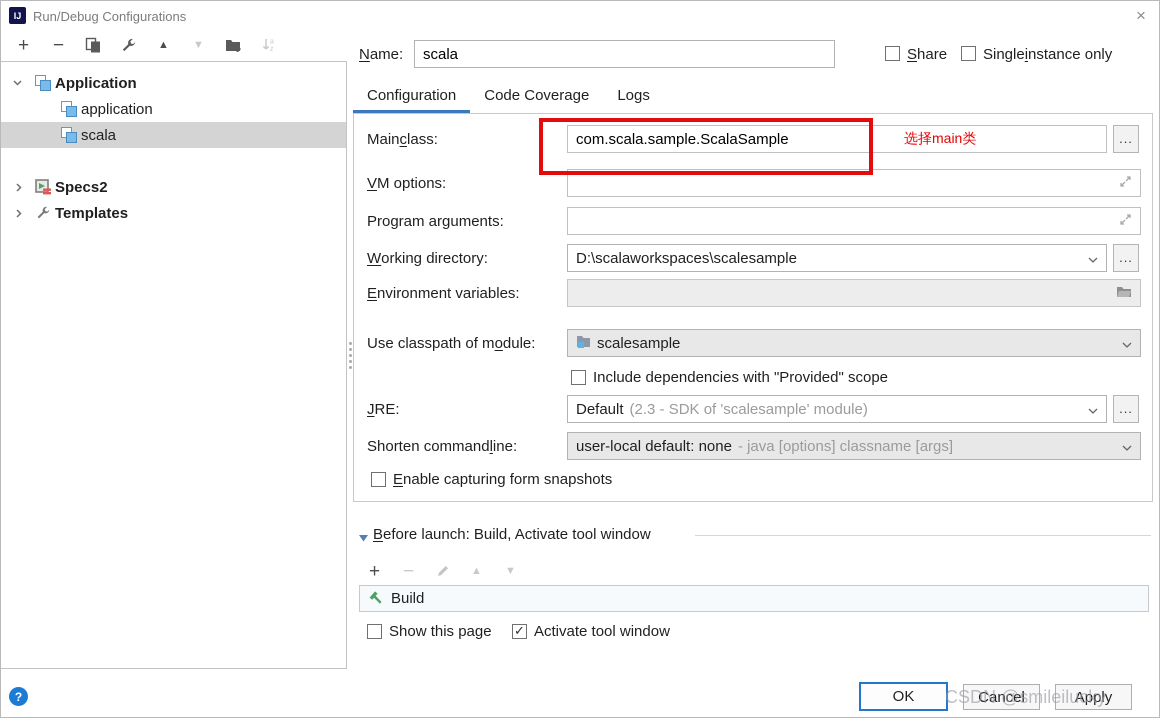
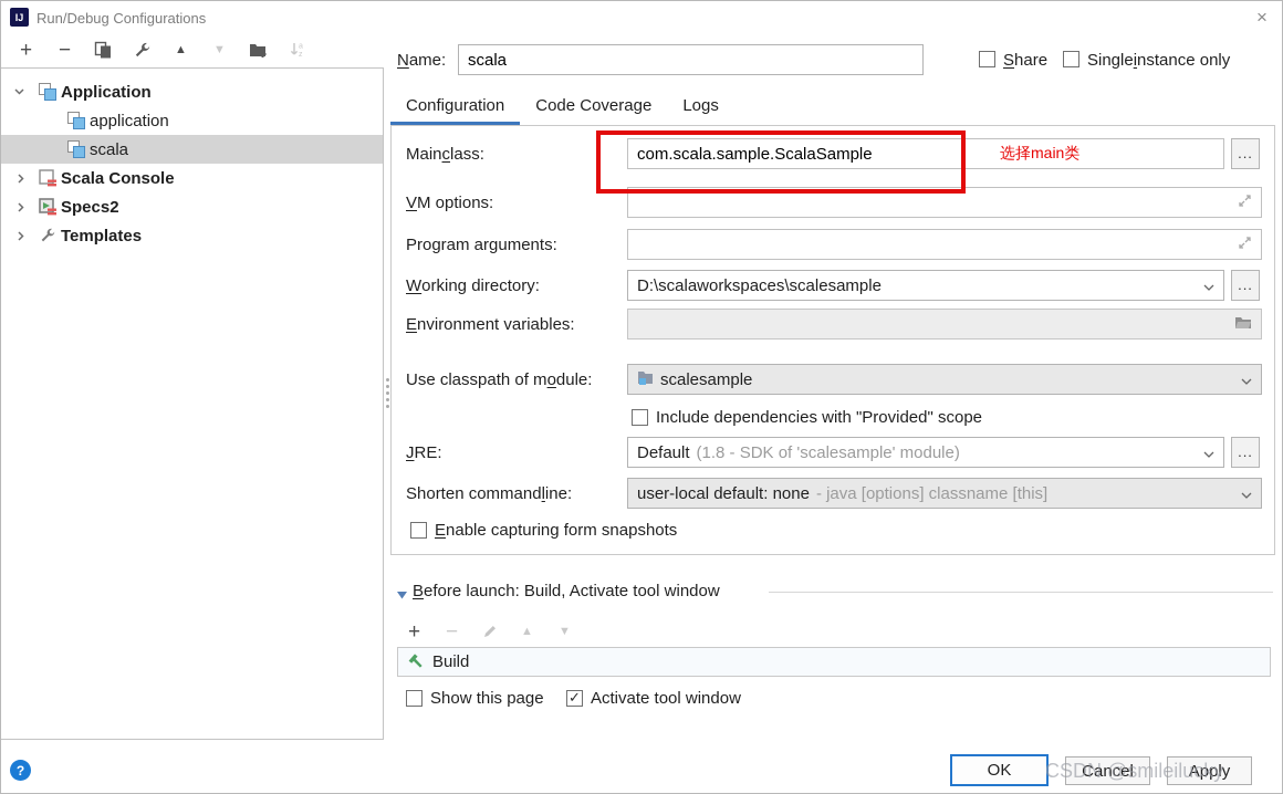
  IJ
  Run/Debug Configurations
  ×
  +
  −
  ▲
  ▼
  Application
  application
  scala
+ Scala Console
  Specs2
  Templates
  N
  ame:
  scala
  S
  hare
  Single
  i
  nstance only
  Configuration
  Code Coverage
  Logs
  Main
  c
  lass:
  com.scala.sample.ScalaSample
  选择main类
  ...
  V
  M options:
  Program ar
  g
  uments:
  W
  orking directory:
  D:\scalaworkspaces\scalesample
  ...
  E
  nvironment variables:
  Use classpath of m
  o
  dule:
  scalesample
  Include dependencies with "Provided" scope
  J
  RE:
  Default
- (2.3 - SDK of 'scalesample' module)
+ (1.8 - SDK of 'scalesample' module)
  ...
  Shorten command
  l
  ine:
  user-local default: none
- - java [options] classname [args]
+ - java [options] classname [this]
  Enable capturing form snapshots
  B
  efore launch: Build, Activate tool window
  +
  −
  ▲
  ▼
  Build
  Show this page
  ✓
  Activate tool window
  ?
  OK
  Cancel
  Apply
  CSDN @smileilucky
